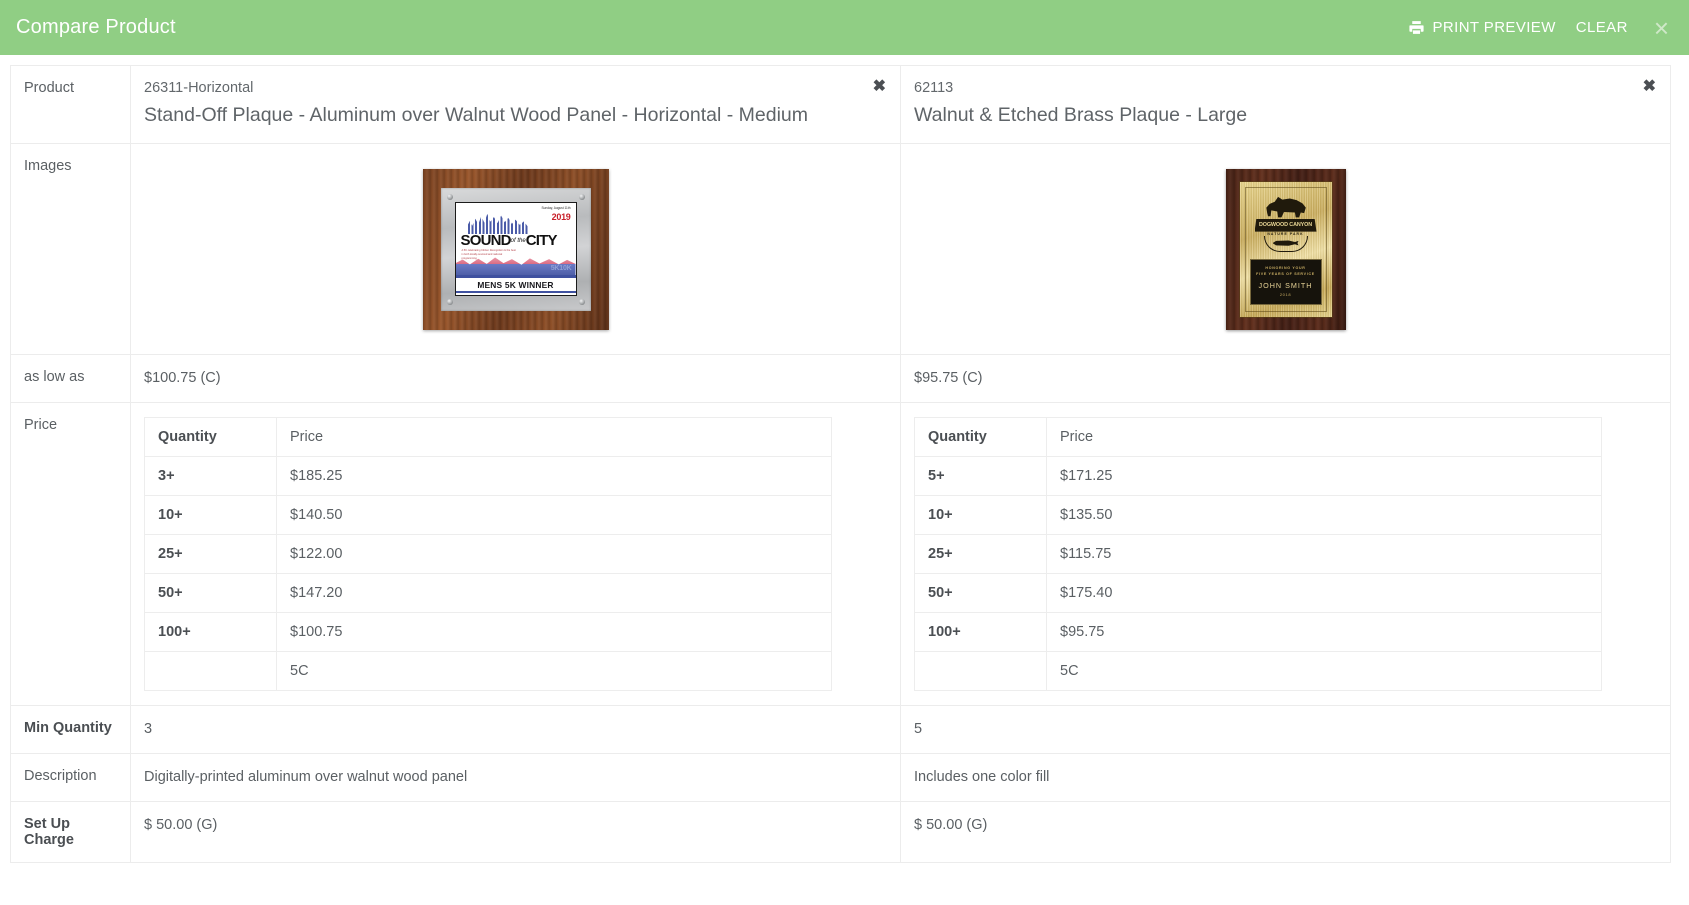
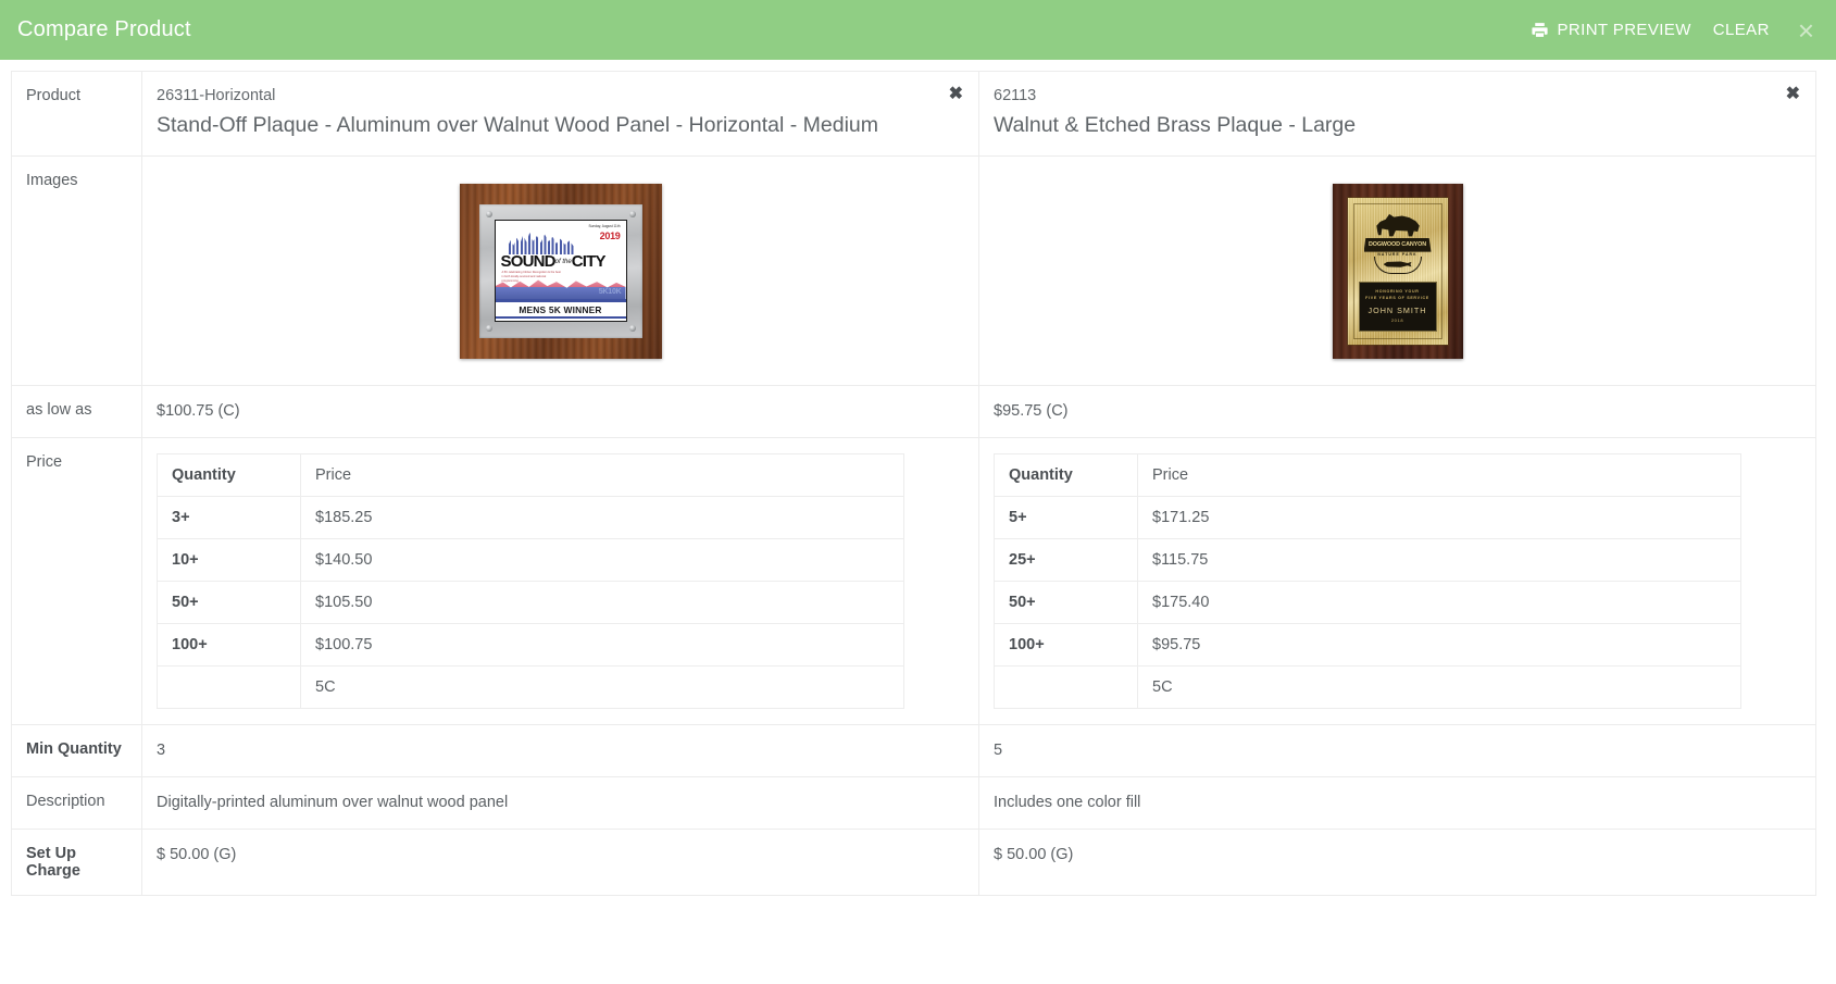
  Compare Product
  PRINT PREVIEW
  CLEAR
  ×
  Product	26311-Horizontal Stand-Off Plaque - Aluminum over Walnut Wood Panel - Horizontal - Medium ✖	62113 Walnut & Etched Brass Plaque - Large ✖
  as low as	$100.75 (C)	$95.75 (C)
  Price
  Quantity	Price
  3+	$185.25
  10+	$140.50
- 25+	$122.00
- 50+	$147.20
+ 50+	$105.50
  100+	$100.75
  	5C
  Quantity	Price
  5+	$171.25
- 10+	$135.50
  25+	$115.75
  50+	$175.40
  100+	$95.75
  	5C
  Min Quantity	3	5
  Description	Digitally-printed aluminum over walnut wood panel	Includes one color fill
  Set Up Charge	$ 50.00 (G)	$ 50.00 (G)
